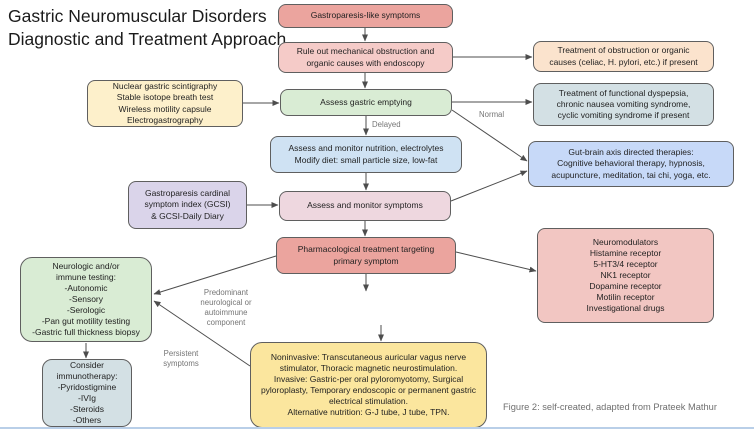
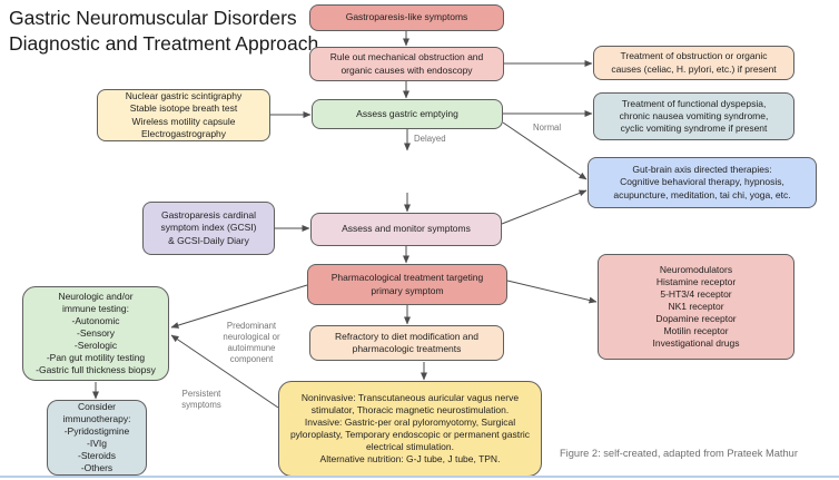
  Gastric Neuromuscular Disorders
  Diagnostic and Treatment Approach
  Gastroparesis-like symptoms
  Rule out mechanical obstruction and
  organic causes with endoscopy
  Treatment of obstruction or organic
  causes (celiac, H. pylori, etc.) if present
  Nuclear gastric scintigraphy
  Stable isotope breath test
  Wireless motility capsule
  Electrogastrography
  Assess gastric emptying
  Treatment of functional dyspepsia,
  chronic nausea vomiting syndrome,
  cyclic vomiting syndrome if present
- Assess and monitor nutrition, electrolytes
- Modify diet: small particle size, low-fat
  Gut-brain axis directed therapies:
  Cognitive behavioral therapy, hypnosis,
  acupuncture, meditation, tai chi, yoga, etc.
  Gastroparesis cardinal
  symptom index (GCSI)
  & GCSI-Daily Diary
  Assess and monitor symptoms
  Pharmacological treatment targeting
  primary symptom
  Neuromodulators
  Histamine receptor
  5-HT3/4 receptor
  NK1 receptor
  Dopamine receptor
  Motilin receptor
  Investigational drugs
+ Refractory to diet modification and
+ pharmacologic treatments
  Noninvasive: Transcutaneous auricular vagus nerve stimulator, Thoracic magnetic neurostimulation.
  Invasive: Gastric-per oral pyloromyotomy, Surgical pyloroplasty, Temporary endoscopic or permanent gastric electrical stimulation.
  Alternative nutrition: G-J tube, J tube, TPN.
  Neurologic and/or
  immune testing:
  -Autonomic
  -Sensory
  -Serologic
  -Pan gut motility testing
  -Gastric full thickness biopsy
  Consider
  immunotherapy:
  -Pyridostigmine
  -IVIg
  -Steroids
  -Others
  Delayed
  Normal
  Predominant
  neurological or
  autoimmune
  component
  Persistent
  symptoms
  Figure 2: self-created, adapted from Prateek Mathur
